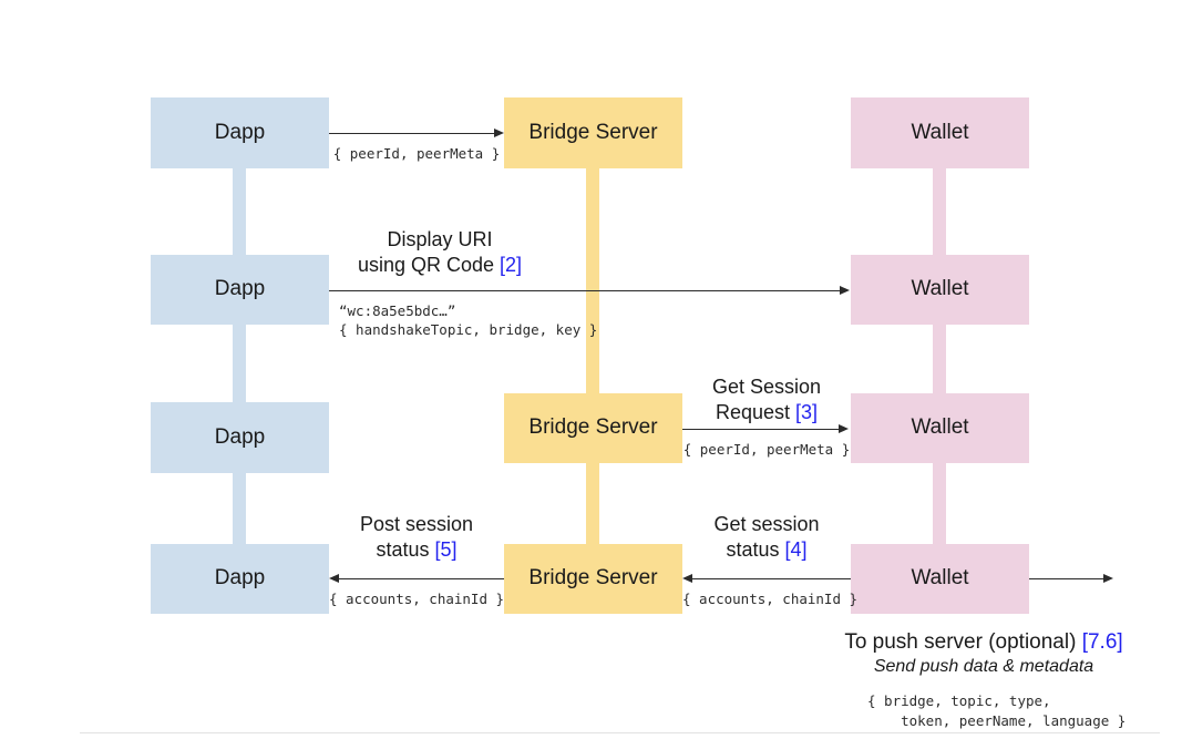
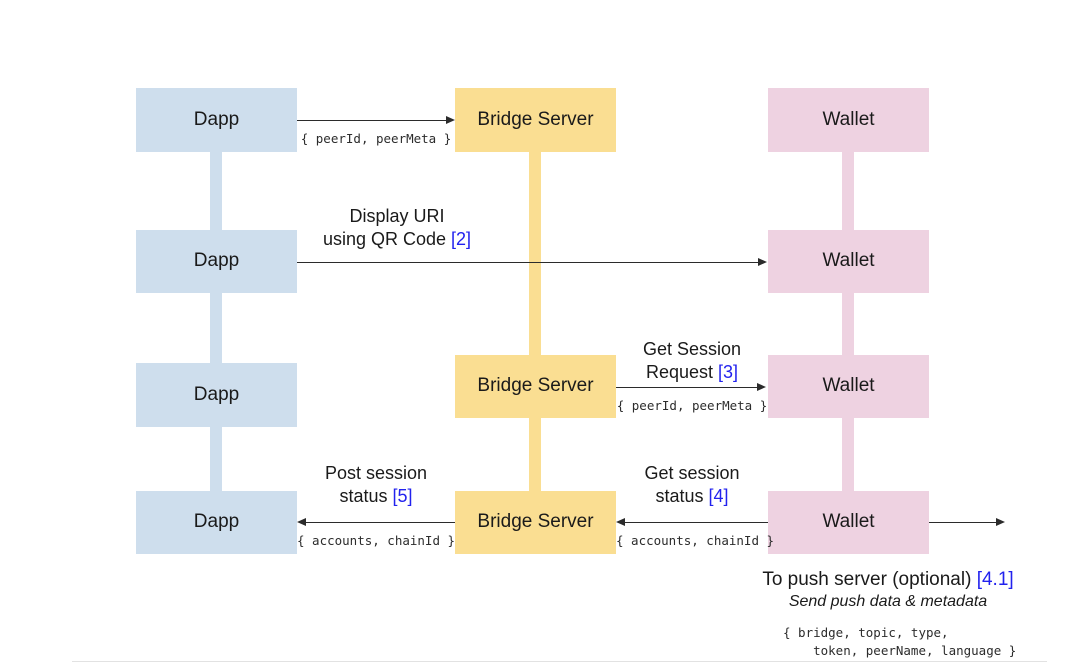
  Dapp
  Bridge Server
  Wallet
  { peerId, peerMeta }
  Dapp
  Wallet
  Display URI
  using QR Code [2]
- “wc:8a5e5bdc…” { handshakeTopic, bridge, key }
  Dapp
  Bridge Server
  Wallet
  Get Session
  Request [3]
  { peerId, peerMeta }
  Dapp
  Bridge Server
  Wallet
  Post session
  status [5]
  { accounts, chainId }
  Get session
  status [4]
  { accounts, chainId }
- To push server (optional) [7.6]
+ To push server (optional) [4.1]
  Send push data & metadata
  { bridge, topic, type, token, peerName, language }
